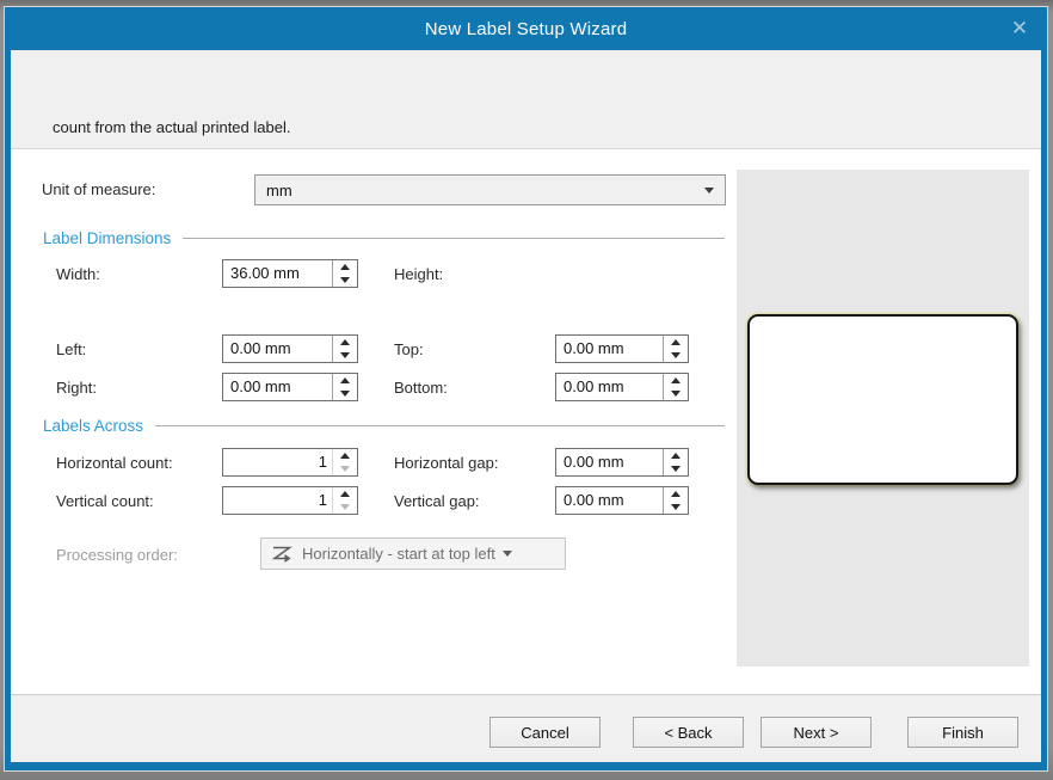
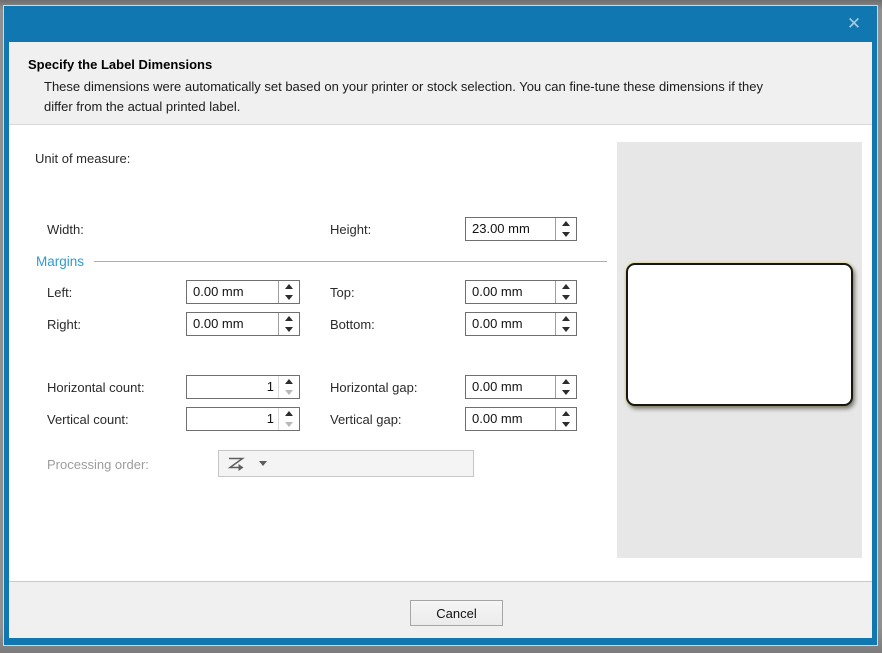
- New Label Setup Wizard
  ✕
+ Specify the Label Dimensions
+ These dimensions were automatically set based on your printer or stock selection. You can fine-tune these dimensions if they
- count from the actual printed label.
+ differ from the actual printed label.
  Unit of measure:
- mm
- Label Dimensions
  Width:
- 36.00 mm
  Height:
+ 23.00 mm
+ Margins
  Left:
  0.00 mm
  Top:
  0.00 mm
  Right:
  0.00 mm
  Bottom:
  0.00 mm
- Labels Across
  Horizontal count:
  1
  Horizontal gap:
  0.00 mm
  Vertical count:
  1
  Vertical gap:
  0.00 mm
  Processing order:
- Horizontally - start at top left
  Cancel
- < Back
- Next >
- Finish
